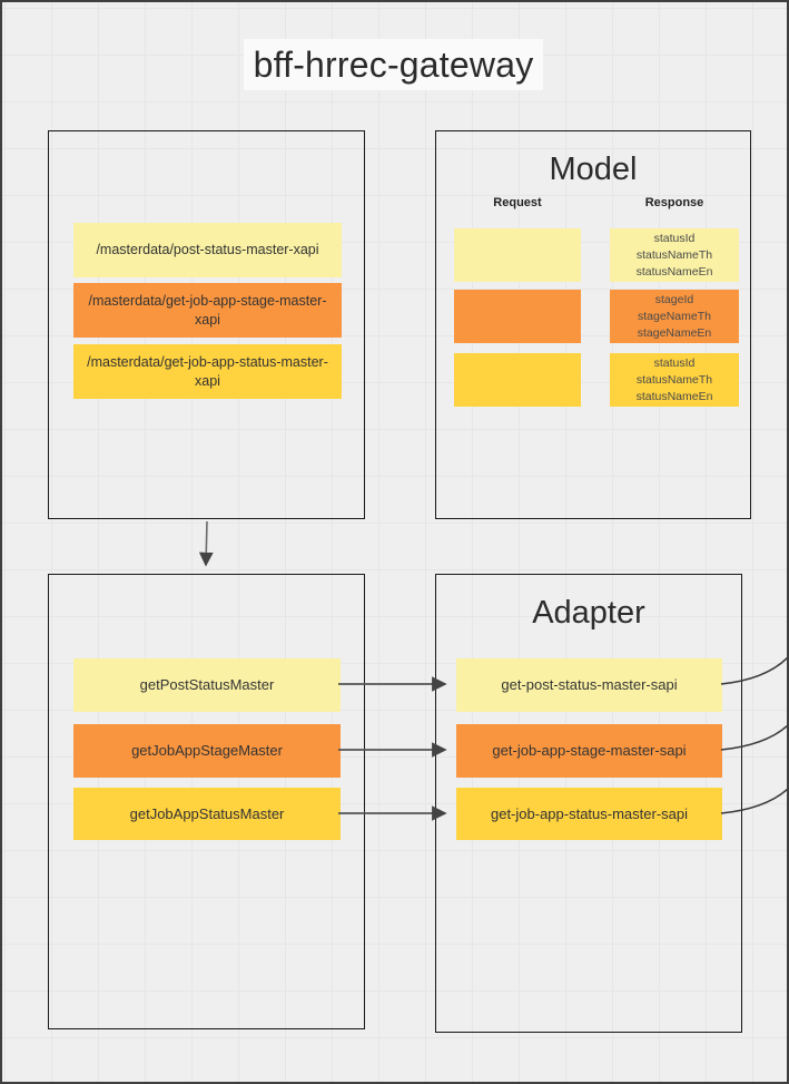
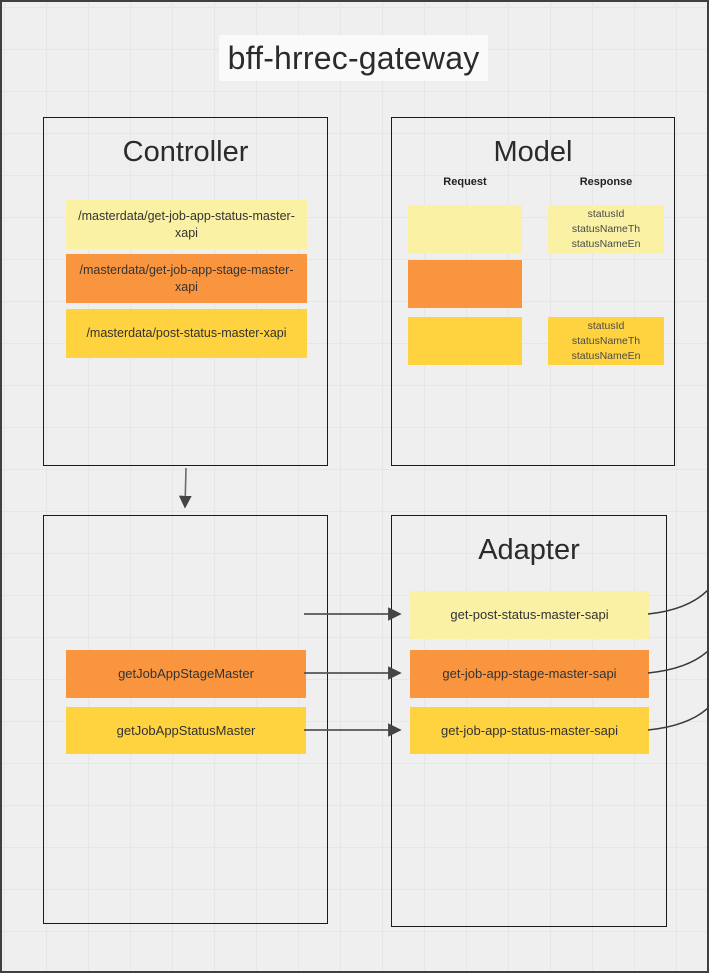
  bff-hrrec-gateway
+ Controller
- /masterdata/post-status-master-xapi
+ /masterdata/get-job-app-status-master-xapi
  /masterdata/get-job-app-stage-master-xapi
- /masterdata/get-job-app-status-master-xapi
+ /masterdata/post-status-master-xapi
  Model
  Request
  Response
  statusId
  statusNameTh
  statusNameEn
- stageId
- stageNameTh
- stageNameEn
  statusId
  statusNameTh
  statusNameEn
- getPostStatusMaster
  getJobAppStageMaster
  getJobAppStatusMaster
  Adapter
  get-post-status-master-sapi
  get-job-app-stage-master-sapi
  get-job-app-status-master-sapi
